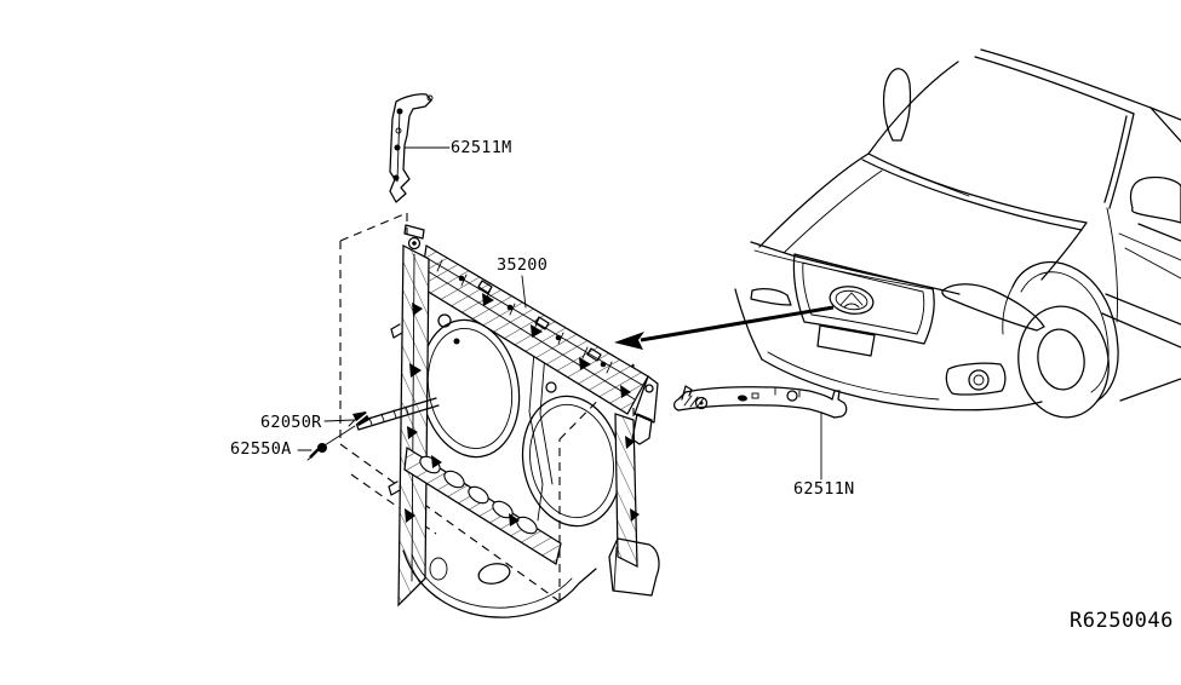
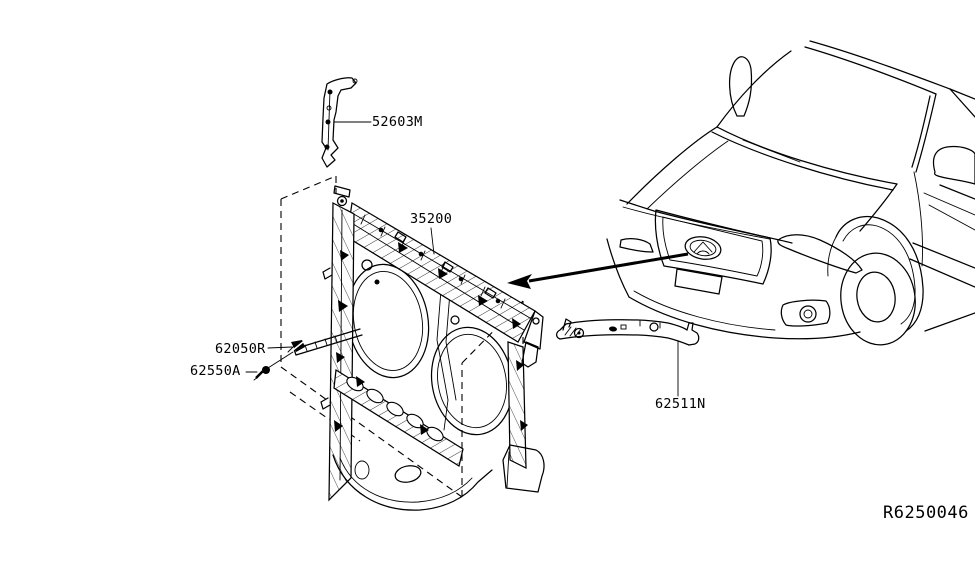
- 62511M
+ 52603M
  35200
  62050R
  62550A
  62511N
  R6250046
